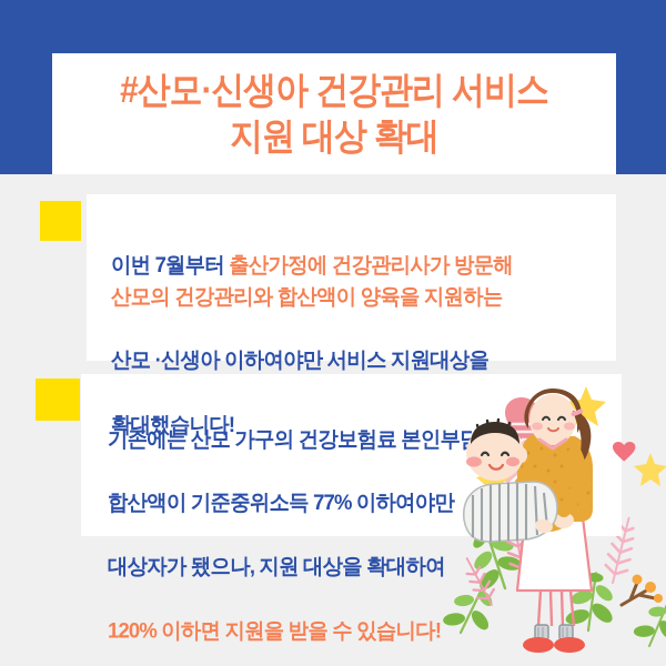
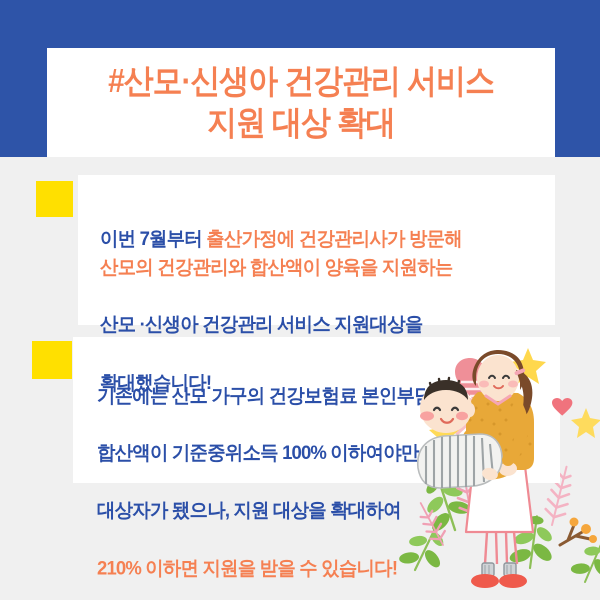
  #산모·신생아 건강관리 서비스
  지원 대상 확대
  이번 7월부터 출산가정에 건강관리사가 방문해
  산모의 건강관리와 합산액이 양육을 지원하는
- 산모 ·신생아 이하여야만 서비스 지원대상을
+ 산모 ·신생아 건강관리 서비스 지원대상을
  확대했습니다!
  기존에는 산모 가구의 건강보험료 본인부담
- 합산액이 기준중위소득 77% 이하여야만
+ 합산액이 기준중위소득 100% 이하여야만
  대상자가 됐으나, 지원 대상을 확대하여
- 120% 이하면 지원을 받을 수 있습니다!
+ 210% 이하면 지원을 받을 수 있습니다!
